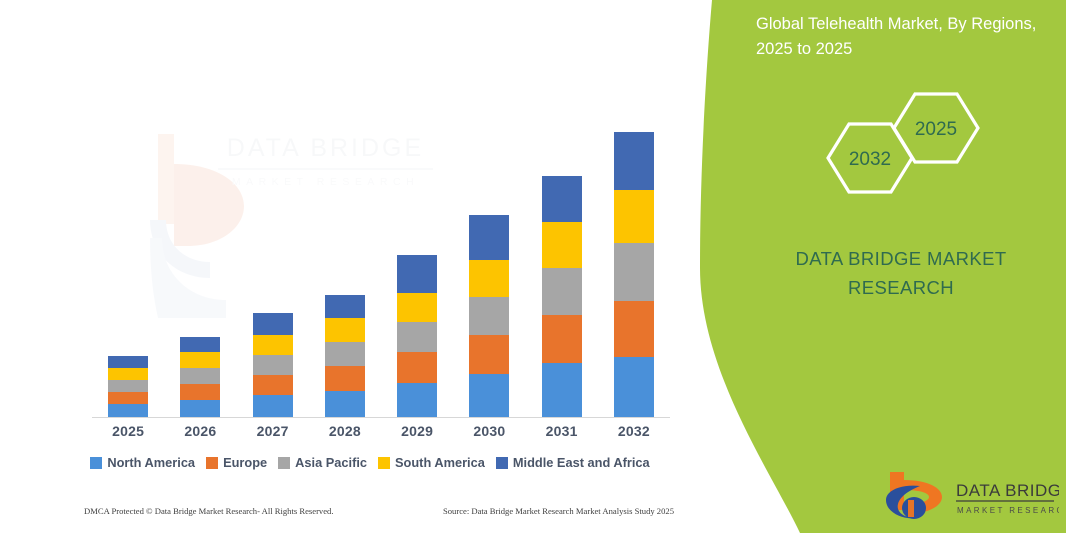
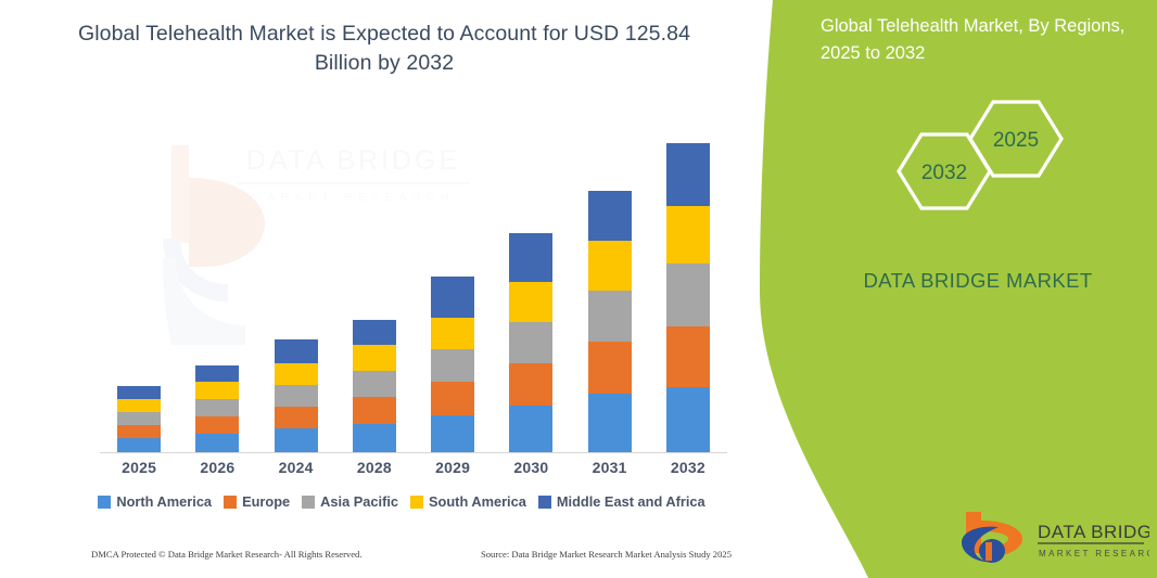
+ Global Telehealth Market is Expected to Account for USD 125.84 Billion by 2032
  2025
  2026
- 2027
+ 2024
  2028
  2029
  2030
  2031
  2032
  North America
  Europe
  Asia Pacific
  South America
  Middle East and Africa
  DMCA Protected © Data Bridge Market Research- All Rights Reserved.
  Source: Data Bridge Market Research Market Analysis Study 2025
- Global Telehealth Market, By Regions, 2025 to 2025
+ Global Telehealth Market, By Regions, 2025 to 2032
  2032
  2025
  DATA BRIDGE MARKET
- RESEARCH
  DATA BRIDG
  MARKET RESEAR
